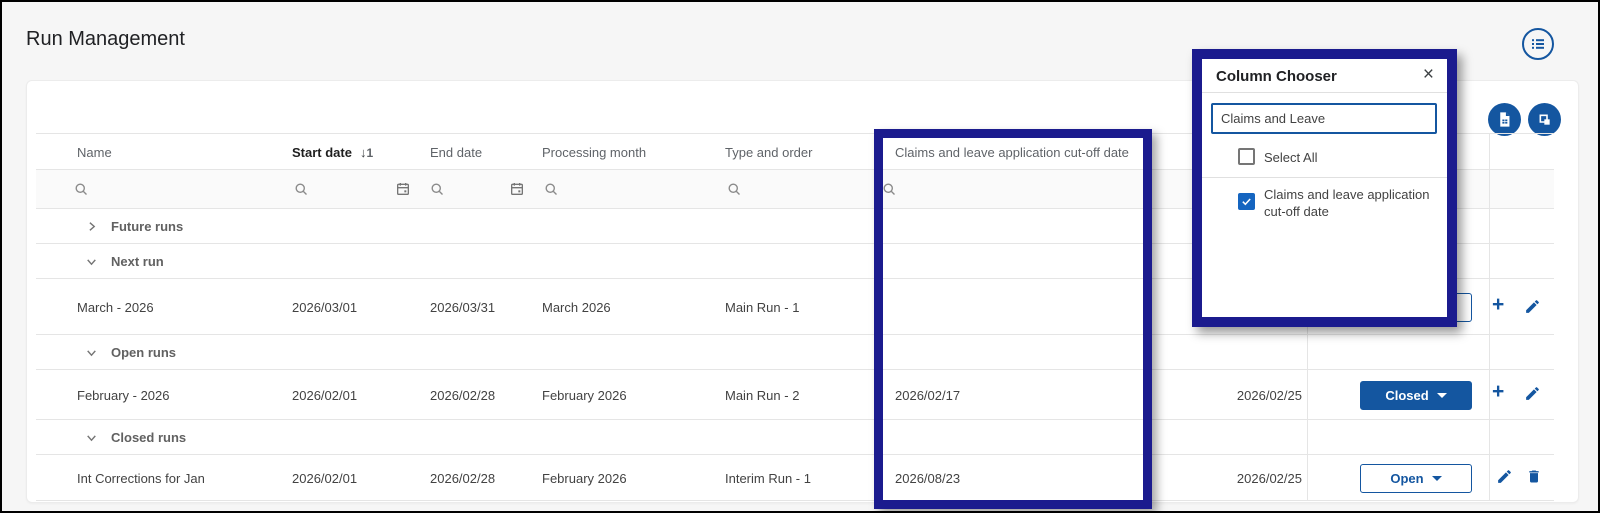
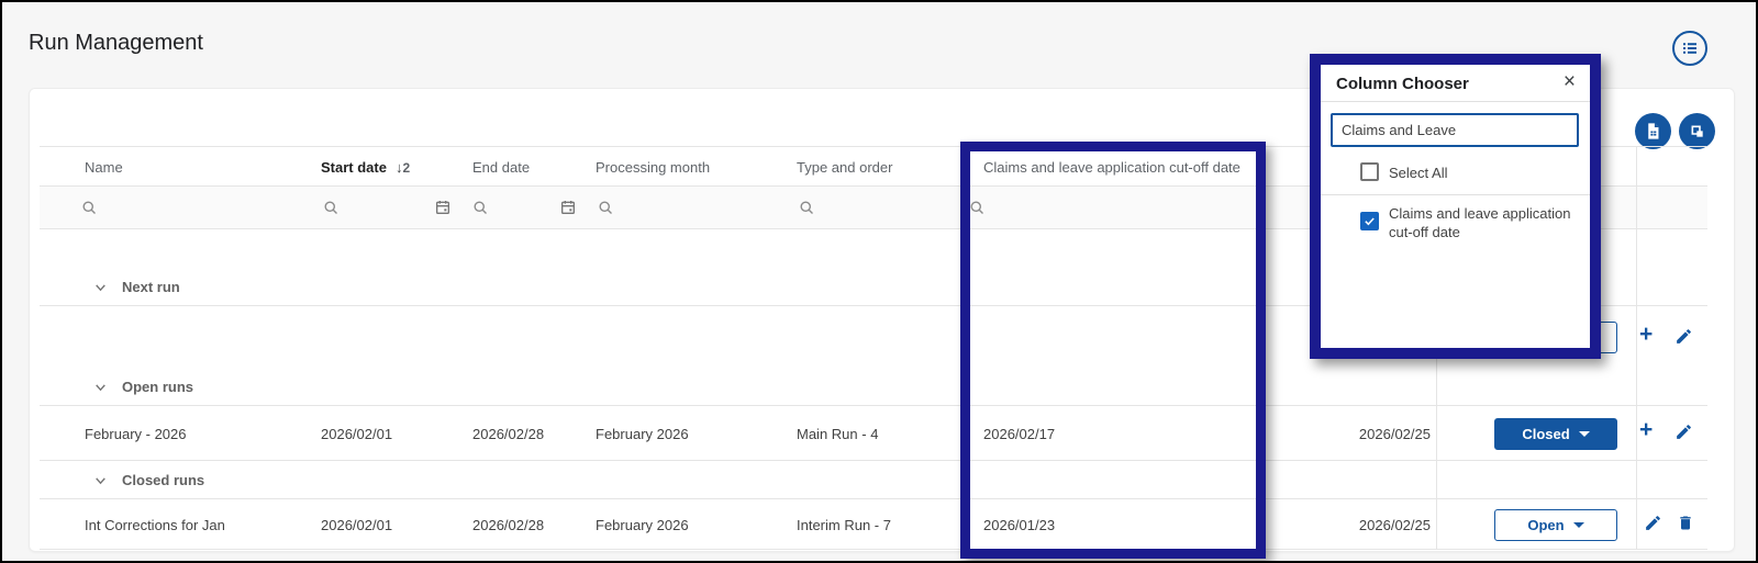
  Run Management
  Name
- Start date ↓1
+ Start date ↓2
  End date
  Processing month
  Type and order
  Claims and leave application cut-off date
- Future runs
  Next run
- March - 2026
- 2026/03/01
- 2026/03/31
- March 2026
- Main Run - 1
  +
  Open runs
  February - 2026
  2026/02/01
  2026/02/28
  February 2026
- Main Run - 2
+ Main Run - 4
  2026/02/17
  2026/02/25
  Closed
  +
  Closed runs
  Int Corrections for Jan
  2026/02/01
  2026/02/28
  February 2026
- Interim Run - 1
+ Interim Run - 7
- 2026/08/23
+ 2026/01/23
  2026/02/25
  Open
  Column Chooser
  ×
  Claims and Leave
  Select All
  Claims and leave application cut-off date
